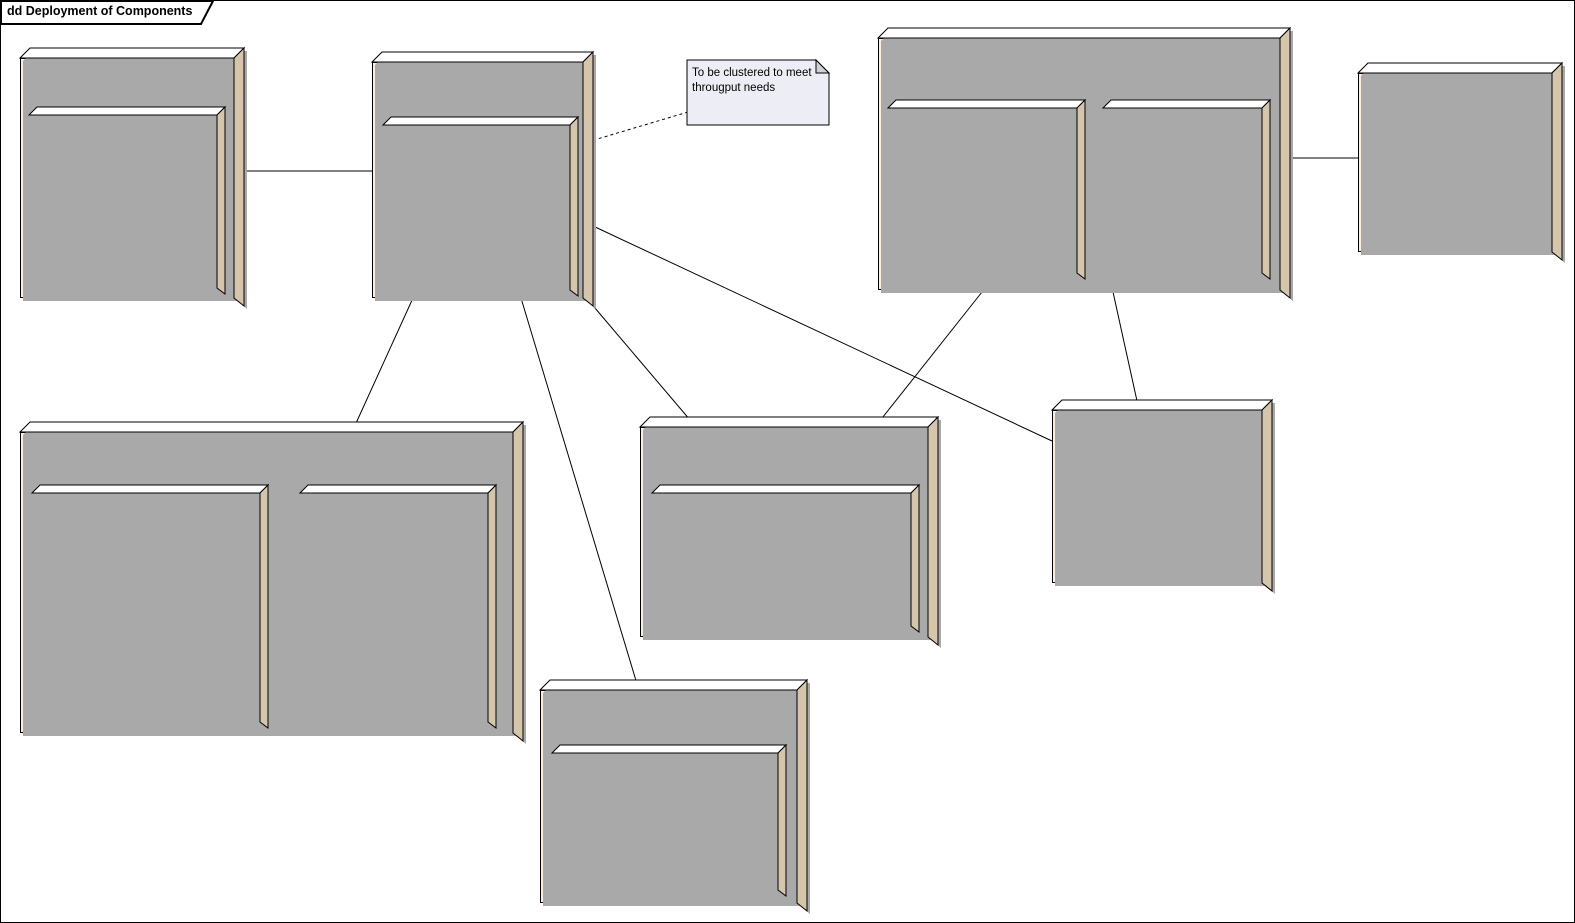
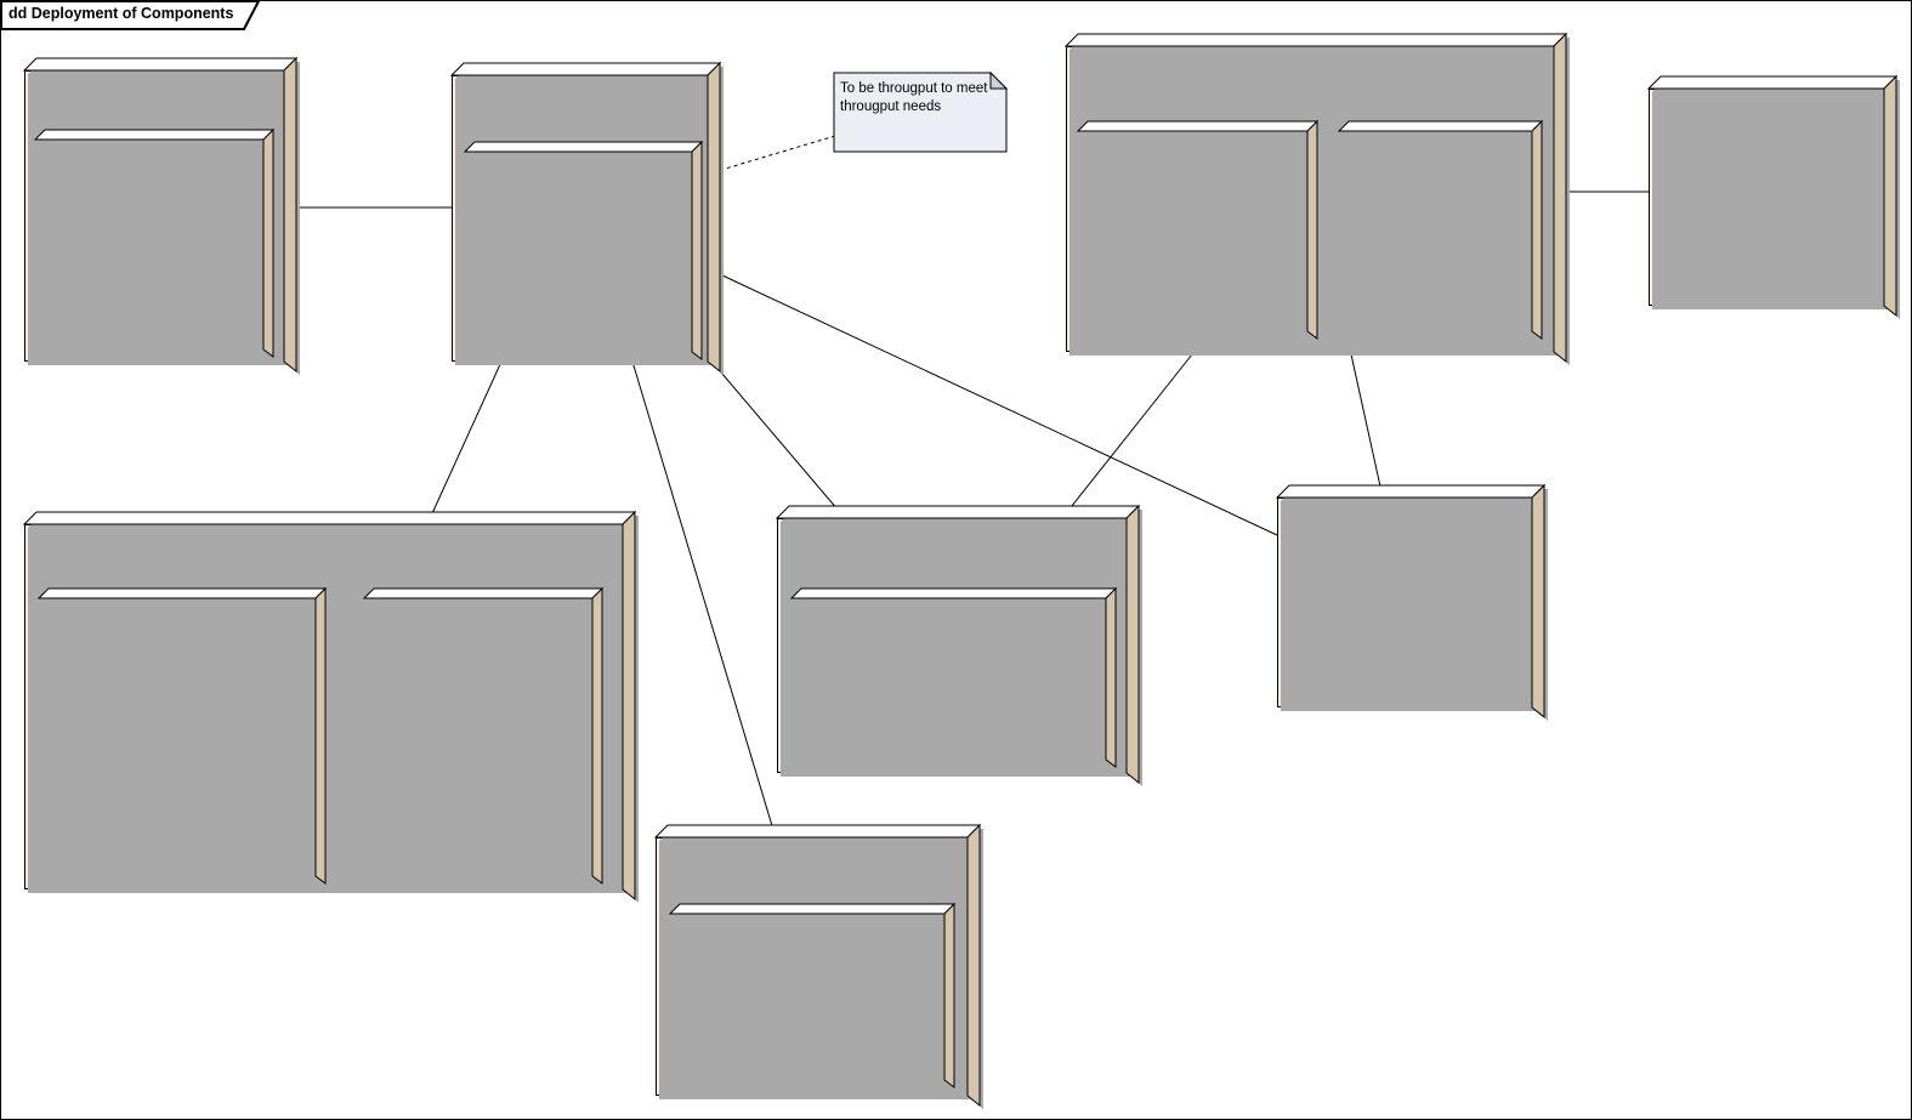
  dd Deployment of Components
- To be clustered to meet througput needs
+ To be througput to meet througput needs
